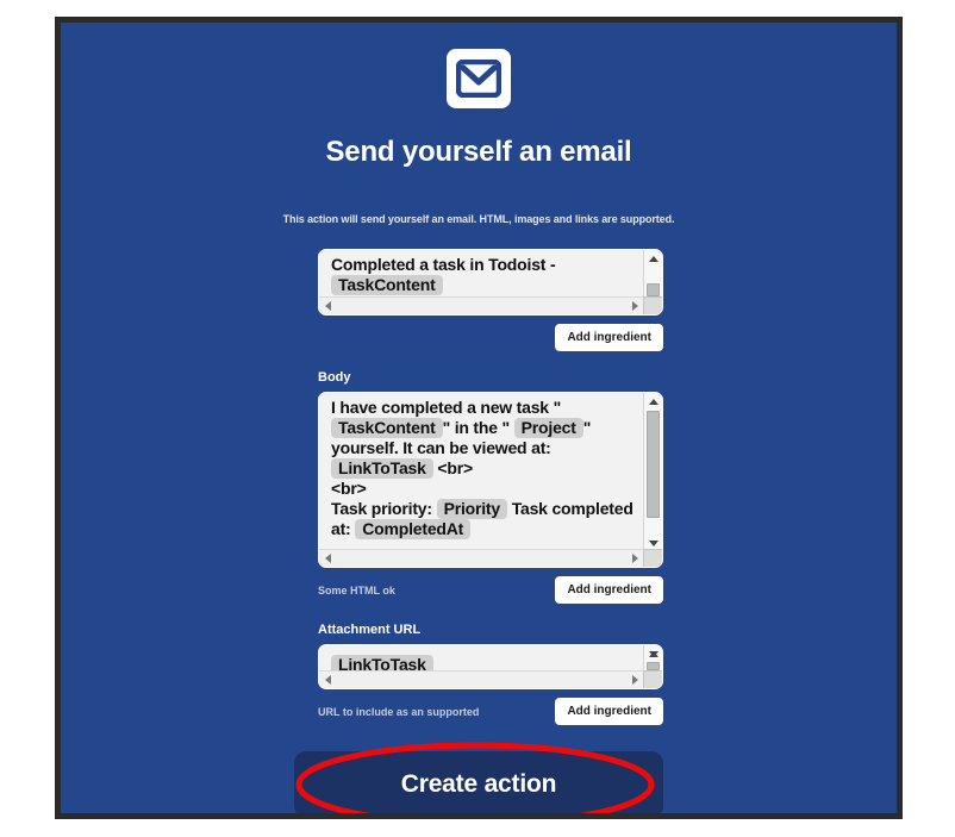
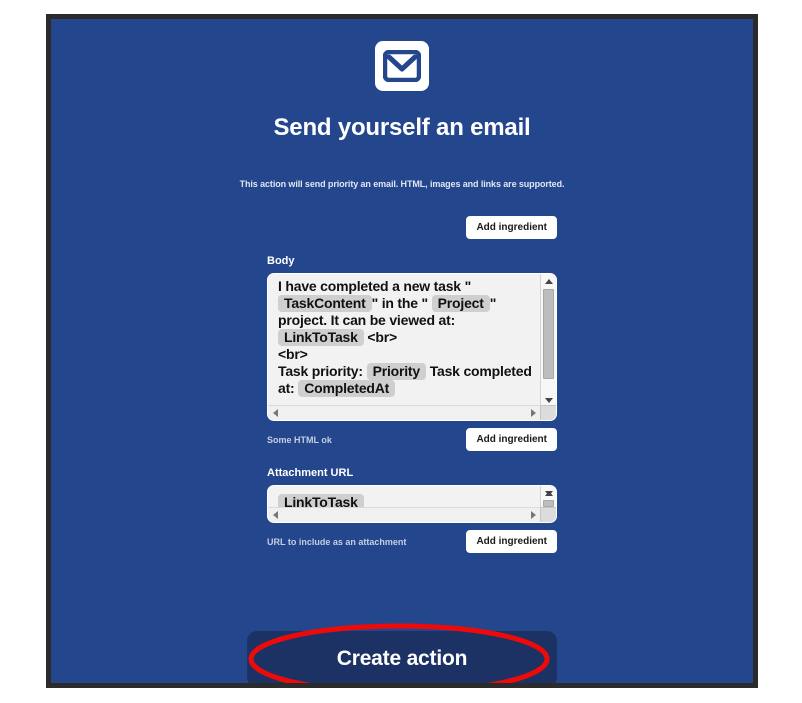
  Send yourself an email
- This action will send yourself an email. HTML, images and links are supported.
+ This action will send priority an email. HTML, images and links are supported.
- Completed a task in Todoist - TaskContent
  Add ingredient
  Body
- I have completed a new task " TaskContent " in the " Project " yourself. It can be viewed at: LinkToTask <br>
+ I have completed a new task " TaskContent " in the " Project " project. It can be viewed at: LinkToTask <br>
  <br>
  Task priority: Priority Task completed at: CompletedAt
  Some HTML ok
  Add ingredient
  Attachment URL
  LinkToTask
- URL to include as an supported
+ URL to include as an attachment
  Add ingredient
  Create action
